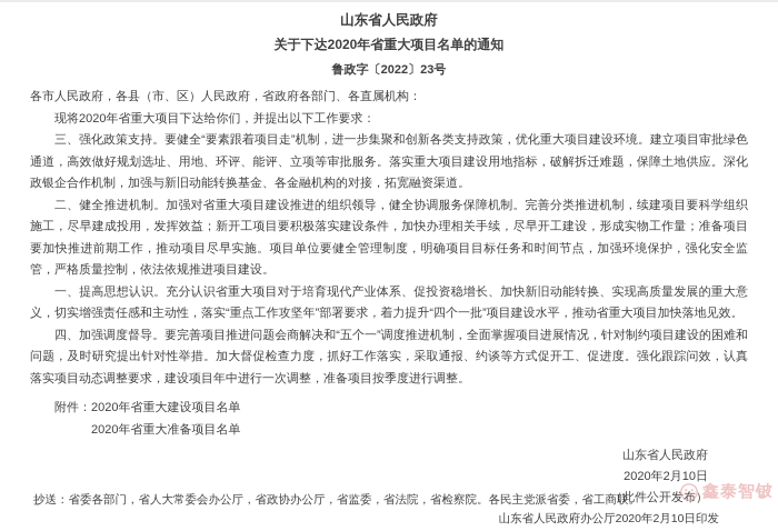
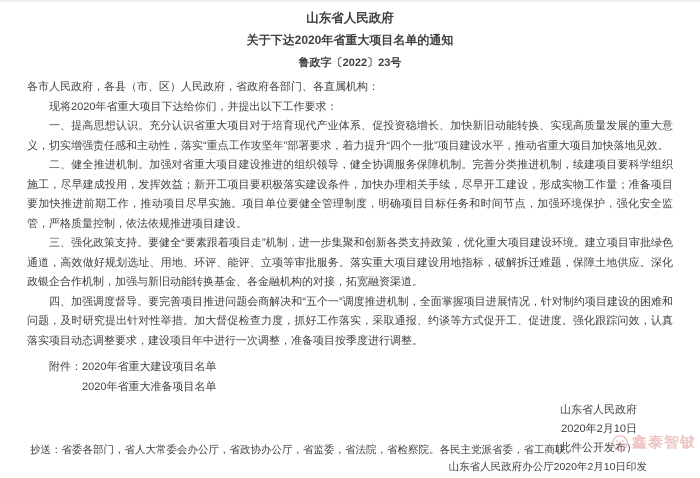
  山东省人民政府
  关于下达2020年省重大项目名单的通知
  鲁政字〔2022〕23号
  各市人民政府，各县（市、区）人民政府，省政府各部门、各直属机构：
  现将2020年省重大项目下达给你们，并提出以下工作要求：
- 三、强化政策支持。要健全“要素跟着项目走”机制，进一步集聚和创新各类支持政策，优化重大项目建设环境。建立项目审批绿色通道，高效做好规划选址、用地、环评、能评、立项等审批服务。落实重大项目建设用地指标，破解拆迁难题，保障土地供应。深化政银企合作机制，加强与新旧动能转换基金、各金融机构的对接，拓宽融资渠道。
+ 一、提高思想认识。充分认识省重大项目对于培育现代产业体系、促投资稳增长、加快新旧动能转换、实现高质量发展的重大意义，切实增强责任感和主动性，落实“重点工作攻坚年”部署要求，着力提升“四个一批”项目建设水平，推动省重大项目加快落地见效。
  二、健全推进机制。加强对省重大项目建设推进的组织领导，健全协调服务保障机制。完善分类推进机制，续建项目要科学组织施工，尽早建成投用，发挥效益；新开工项目要积极落实建设条件，加快办理相关手续，尽早开工建设，形成实物工作量；准备项目要加快推进前期工作，推动项目尽早实施。项目单位要健全管理制度，明确项目目标任务和时间节点，加强环境保护，强化安全监管，严格质量控制，依法依规推进项目建设。
- 一、提高思想认识。充分认识省重大项目对于培育现代产业体系、促投资稳增长、加快新旧动能转换、实现高质量发展的重大意义，切实增强责任感和主动性，落实“重点工作攻坚年”部署要求，着力提升“四个一批”项目建设水平，推动省重大项目加快落地见效。
+ 三、强化政策支持。要健全“要素跟着项目走”机制，进一步集聚和创新各类支持政策，优化重大项目建设环境。建立项目审批绿色通道，高效做好规划选址、用地、环评、能评、立项等审批服务。落实重大项目建设用地指标，破解拆迁难题，保障土地供应。深化政银企合作机制，加强与新旧动能转换基金、各金融机构的对接，拓宽融资渠道。
  四、加强调度督导。要完善项目推进问题会商解决和“五个一”调度推进机制，全面掌握项目进展情况，针对制约项目建设的困难和问题，及时研究提出针对性举措。加大督促检查力度，抓好工作落实，采取通报、约谈等方式促开工、促进度。强化跟踪问效，认真落实项目动态调整要求，建设项目年中进行一次调整，准备项目按季度进行调整。
  附件：
  2020年省重大建设项目名单
  2020年省重大准备项目名单
  山东省人民政府
  2020年2月10日
  （此件公开发布）
  抄送：省委各部门，省人大常委会办公厅，省政协办公厅，省监委，省法院，省检察院。各民主党派省委，省工商联。
  山东省人民政府办公厅2020年2月10日印发
  鑫泰智铍
